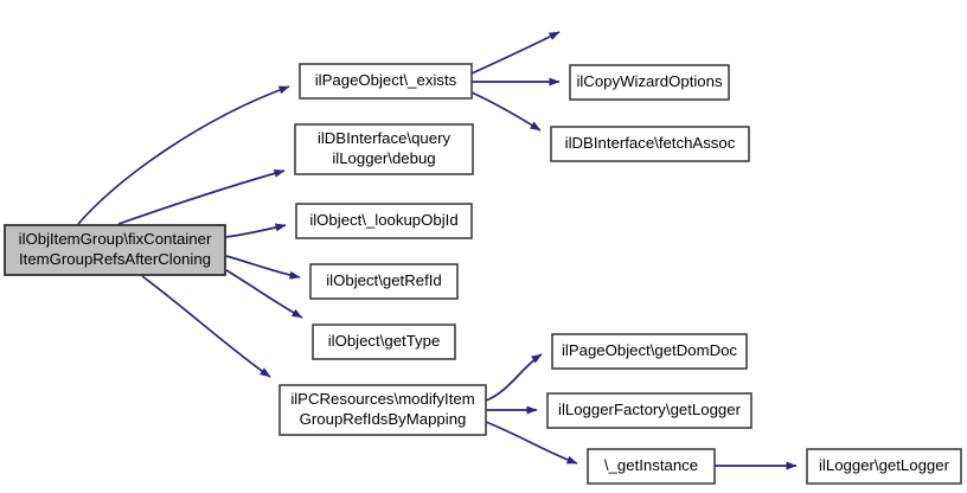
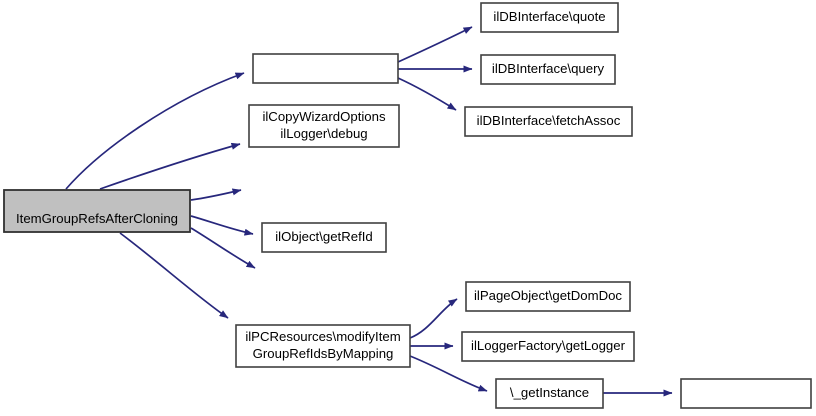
- ilObjItemGroup\fixContainer
  ItemGroupRefsAfterCloning
- ilPageObject\_exists
- ilDBInterface\query
+ ilCopyWizardOptions
  ilLogger\debug
- ilObject\_lookupObjId
  ilObject\getRefId
- ilObject\getType
  ilPCResources\modifyItem
  GroupRefIdsByMapping
+ ilDBInterface\quote
- ilCopyWizardOptions
+ ilDBInterface\query
  ilDBInterface\fetchAssoc
  ilPageObject\getDomDoc
  ilLoggerFactory\getLogger
  \_getInstance
- ilLogger\getLogger
